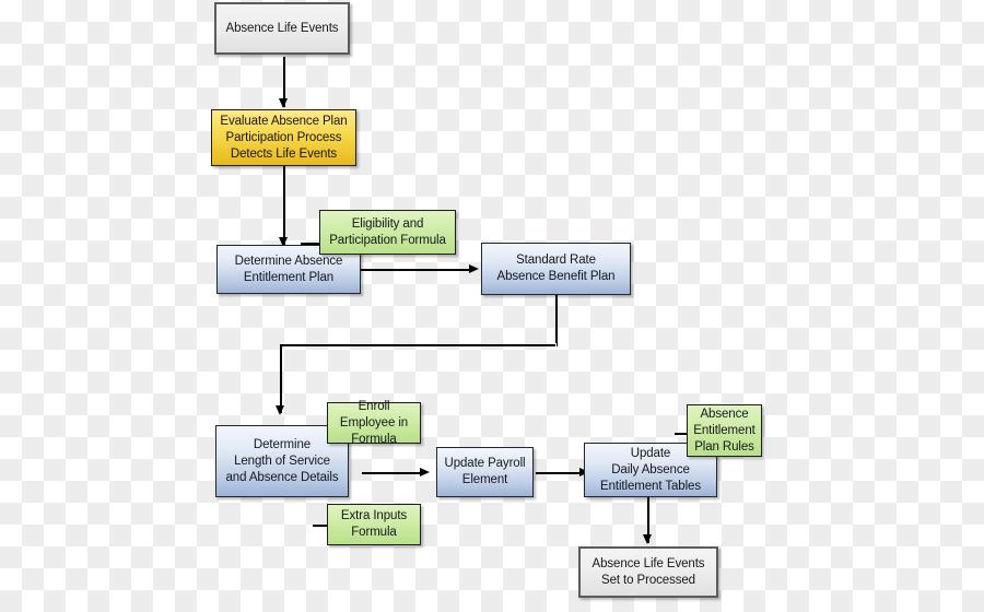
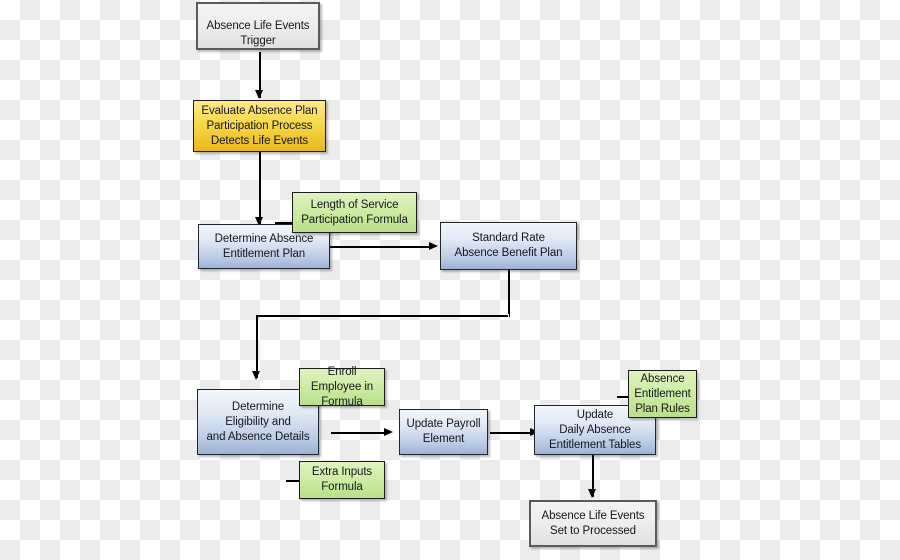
  Absence Life Events
+ Trigger
  Evaluate Absence Plan
  Participation Process
  Detects Life Events
- Eligibility and
+ Length of Service
  Participation Formula
  Determine Absence
  Entitlement Plan
  Standard Rate
  Absence Benefit Plan
  Enroll Employee in
  Formula
  Determine
- Length of Service
+ Eligibility and
  and Absence Details
  Extra Inputs
  Formula
  Update Payroll
  Element
  Update
  Daily Absence
  Entitlement Tables
  Absence
  Entitlement
  Plan Rules
  Absence Life Events
  Set to Processed
